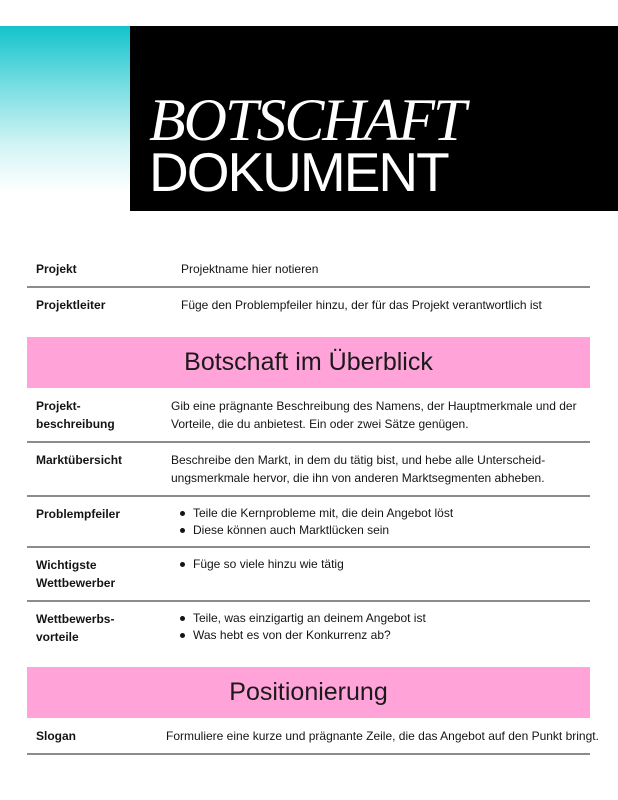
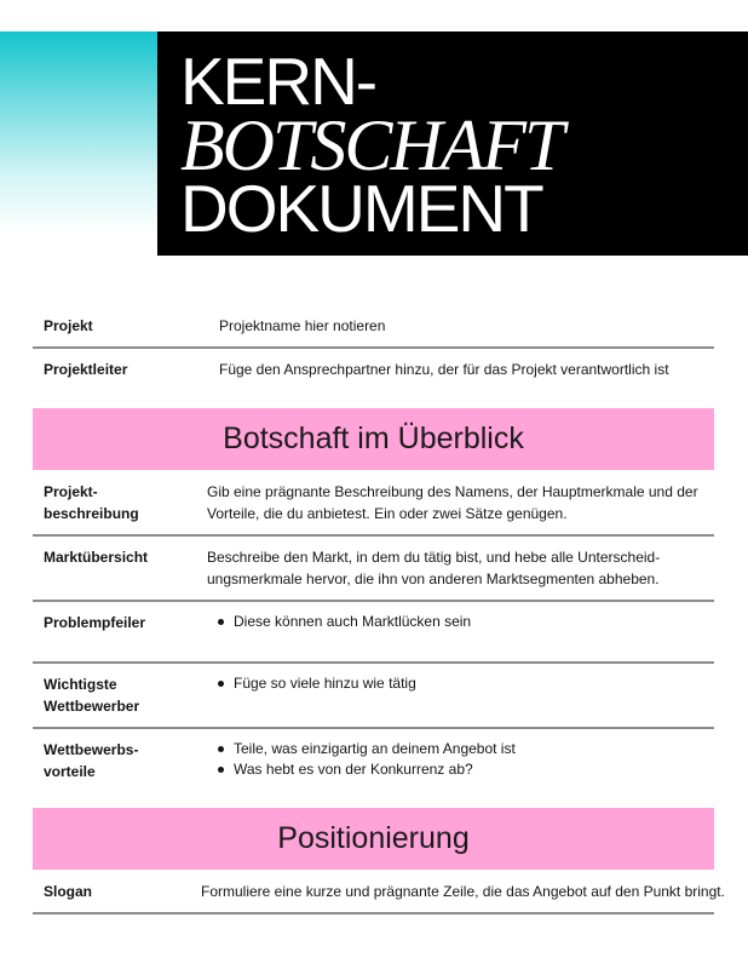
+ KERN-
  BOTSCHAFT
  DOKUMENT
  Projekt
  Projektname hier notieren
  Projektleiter
- Füge den Problempfeiler hinzu, der für das Projekt verantwortlich ist
+ Füge den Ansprechpartner hinzu, der für das Projekt verantwortlich ist
  Botschaft im Überblick
  Projekt-
  beschreibung
  Gib eine prägnante Beschreibung des Namens, der Hauptmerkmale und der
  Vorteile, die du anbietest. Ein oder zwei Sätze genügen.
  Marktübersicht
  Beschreibe den Markt, in dem du tätig bist, und hebe alle Unterscheid-
  ungsmerkmale hervor, die ihn von anderen Marktsegmenten abheben.
  Problempfeiler
- Teile die Kernprobleme mit, die dein Angebot löst
  Diese können auch Marktlücken sein
  Wichtigste
  Wettbewerber
  Füge so viele hinzu wie tätig
  Wettbewerbs-
  vorteile
  Teile, was einzigartig an deinem Angebot ist
  Was hebt es von der Konkurrenz ab?
  Positionierung
  Slogan
  Formuliere eine kurze und prägnante Zeile, die das Angebot auf den Punkt bringt.
